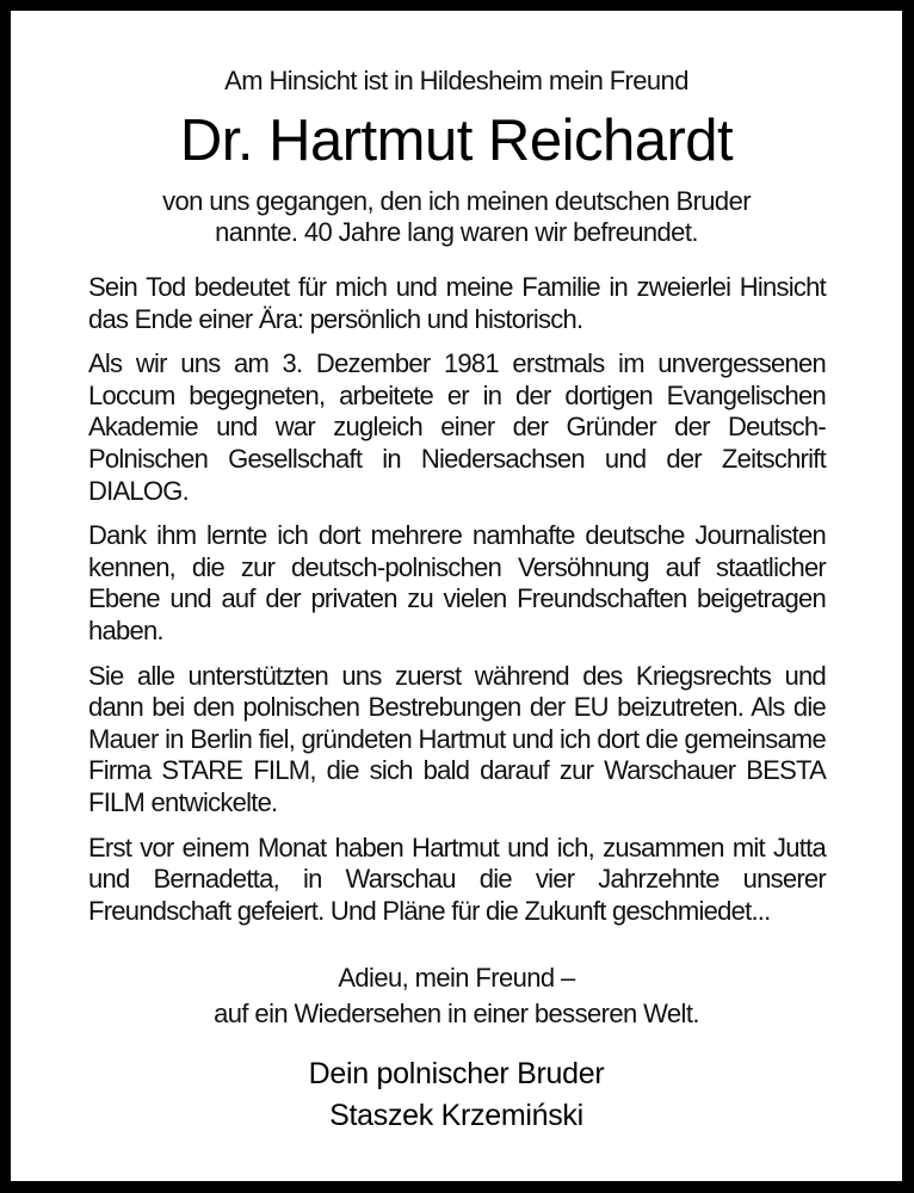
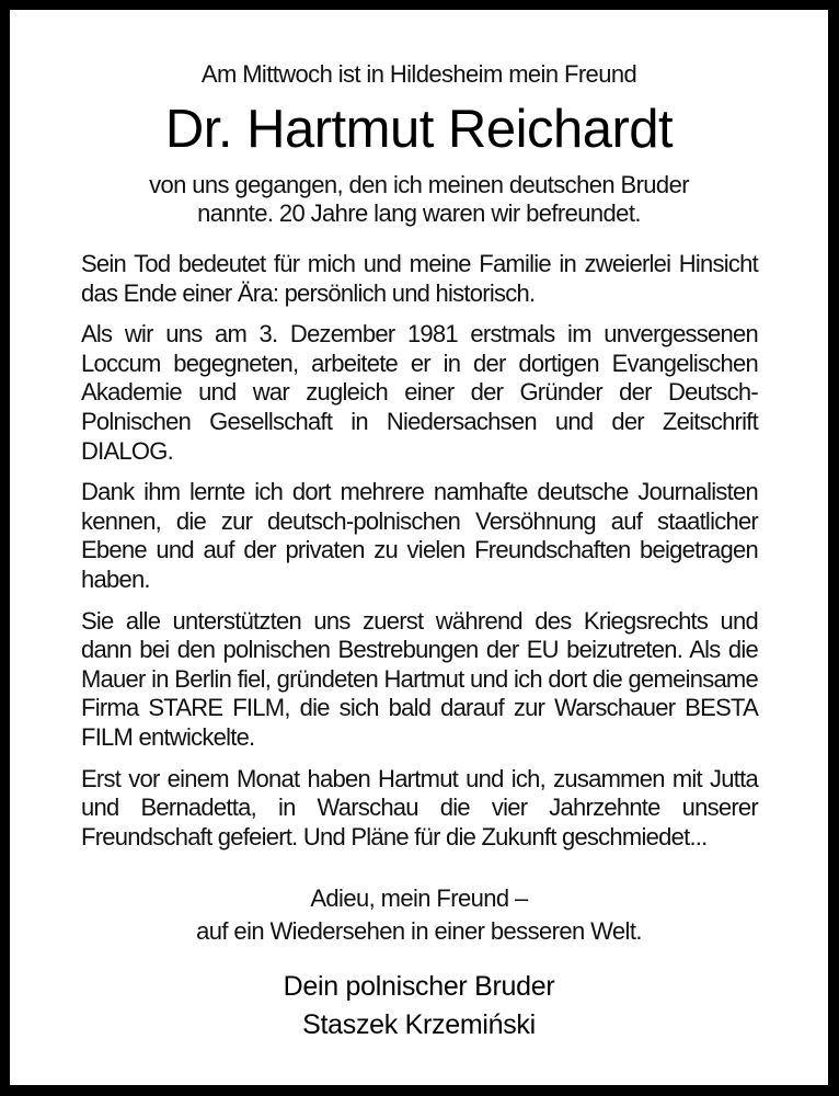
- Am Hinsicht ist in Hildesheim mein Freund
+ Am Mittwoch ist in Hildesheim mein Freund
  Dr. Hartmut Reichardt
  von uns gegangen, den ich meinen deutschen Bruder
- nannte. 40 Jahre lang waren wir befreundet.
+ nannte. 20 Jahre lang waren wir befreundet.
  Sein Tod bedeutet für mich und meine Familie in zweierlei Hinsicht das Ende einer Ära: persönlich und historisch.
  Als wir uns am 3. Dezember 1981 erstmals im unvergessenen Loccum begegneten, arbeitete er in der dortigen Evangelischen Akademie und war zugleich einer der Gründer der Deutsch-Polnischen Gesellschaft in Niedersachsen und der Zeitschrift DIALOG.
  Dank ihm lernte ich dort mehrere namhafte deutsche Journalisten kennen, die zur deutsch-polnischen Versöhnung auf staatlicher Ebene und auf der privaten zu vielen Freundschaften beigetragen haben.
  Sie alle unterstützten uns zuerst während des Kriegsrechts und dann bei den polnischen Bestrebungen der EU beizutreten. Als die Mauer in Berlin fiel, gründeten Hartmut und ich dort die gemeinsame Firma STARE FILM, die sich bald darauf zur Warschauer BESTA FILM entwickelte.
  Erst vor einem Monat haben Hartmut und ich, zusammen mit Jutta und Bernadetta, in Warschau die vier Jahrzehnte unserer Freundschaft gefeiert. Und Pläne für die Zukunft geschmiedet...
  Adieu, mein Freund –
  auf ein Wiedersehen in einer besseren Welt.
  Dein polnischer Bruder
  Staszek Krzemiński
